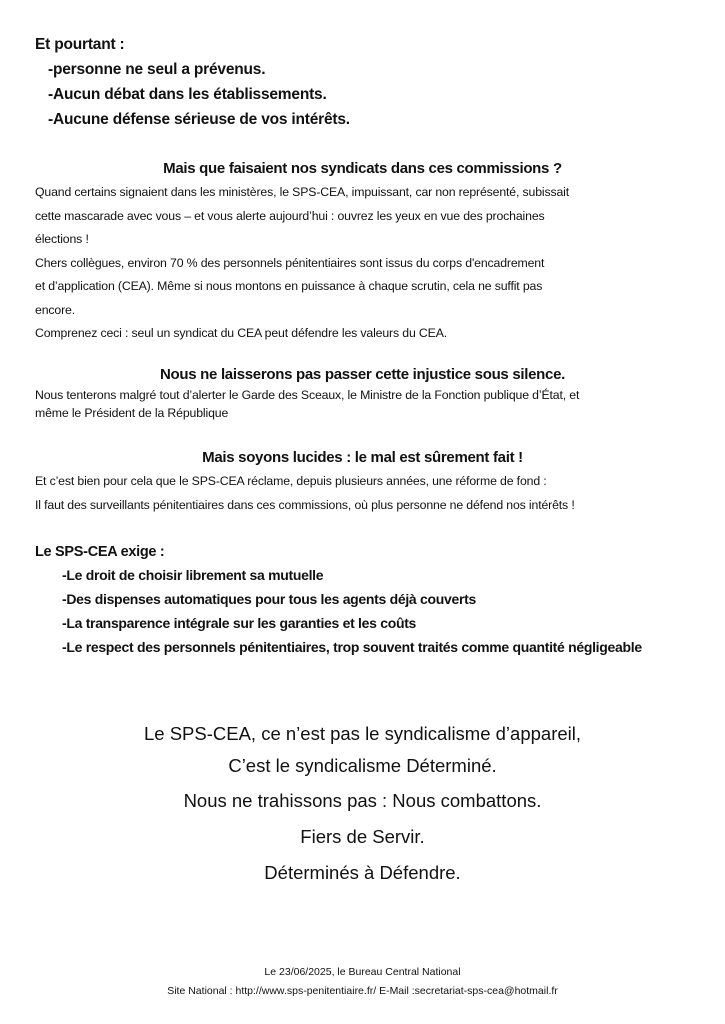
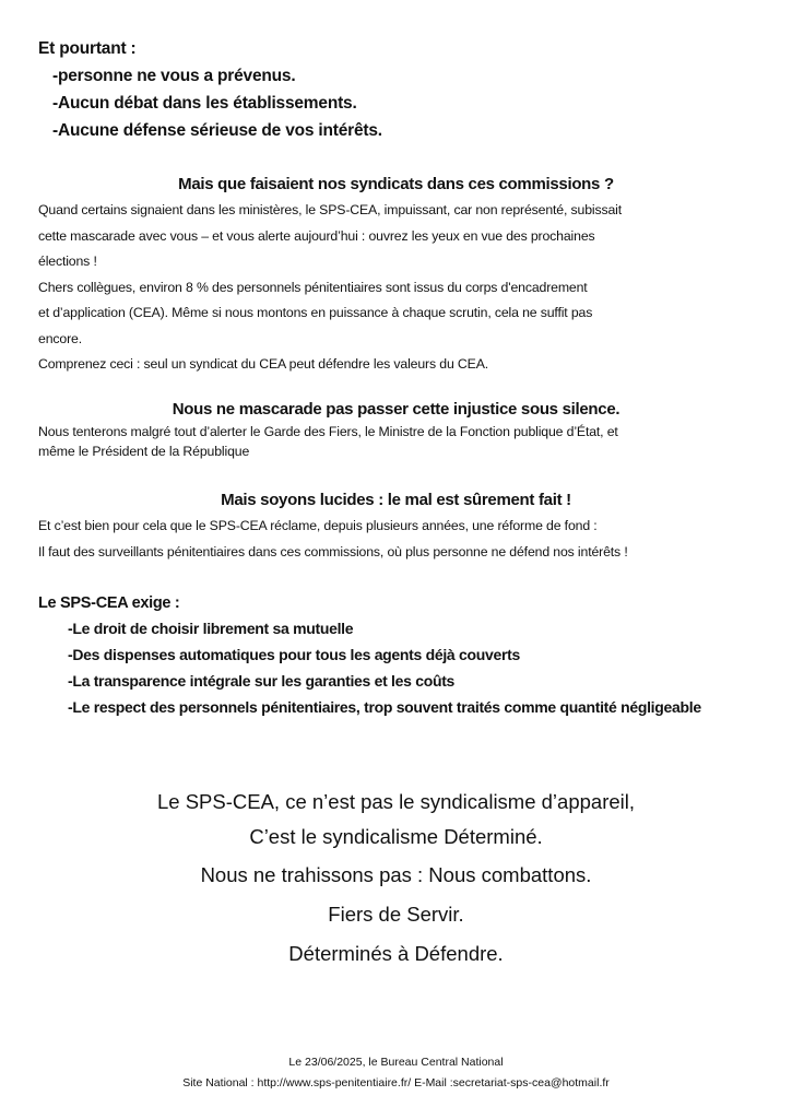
  Et pourtant :
- -personne ne seul a prévenus.
+ -personne ne vous a prévenus.
  -Aucun débat dans les établissements.
  -Aucune défense sérieuse de vos intérêts.
  Mais que faisaient nos syndicats dans ces commissions ?
  Quand certains signaient dans les ministères, le SPS-CEA, impuissant, car non représenté, subissait
  cette mascarade avec vous – et vous alerte aujourd’hui : ouvrez les yeux en vue des prochaines
  élections !
- Chers collègues, environ 70 % des personnels pénitentiaires sont issus du corps d'encadrement
+ Chers collègues, environ 8 % des personnels pénitentiaires sont issus du corps d'encadrement
  et d’application (CEA). Même si nous montons en puissance à chaque scrutin, cela ne suffit pas
  encore.
  Comprenez ceci : seul un syndicat du CEA peut défendre les valeurs du CEA.
- Nous ne laisserons pas passer cette injustice sous silence.
+ Nous ne mascarade pas passer cette injustice sous silence.
- Nous tenterons malgré tout d’alerter le Garde des Sceaux, le Ministre de la Fonction publique d’État, et
+ Nous tenterons malgré tout d’alerter le Garde des Fiers, le Ministre de la Fonction publique d’État, et
  même le Président de la République
  Mais soyons lucides : le mal est sûrement fait !
  Et c’est bien pour cela que le SPS-CEA réclame, depuis plusieurs années, une réforme de fond :
  Il faut des surveillants pénitentiaires dans ces commissions, où plus personne ne défend nos intérêts !
  Le SPS-CEA exige :
  -Le droit de choisir librement sa mutuelle
  -Des dispenses automatiques pour tous les agents déjà couverts
  -La transparence intégrale sur les garanties et les coûts
  -Le respect des personnels pénitentiaires, trop souvent traités comme quantité négligeable
  Le SPS-CEA, ce n’est pas le syndicalisme d’appareil,
  C’est le syndicalisme Déterminé.
  Nous ne trahissons pas : Nous combattons.
  Fiers de Servir.
  Déterminés à Défendre.
  Le 23/06/2025, le Bureau Central National
  Site National : http://www.sps-penitentiaire.fr/ E-Mail :secretariat-sps-cea@hotmail.fr
